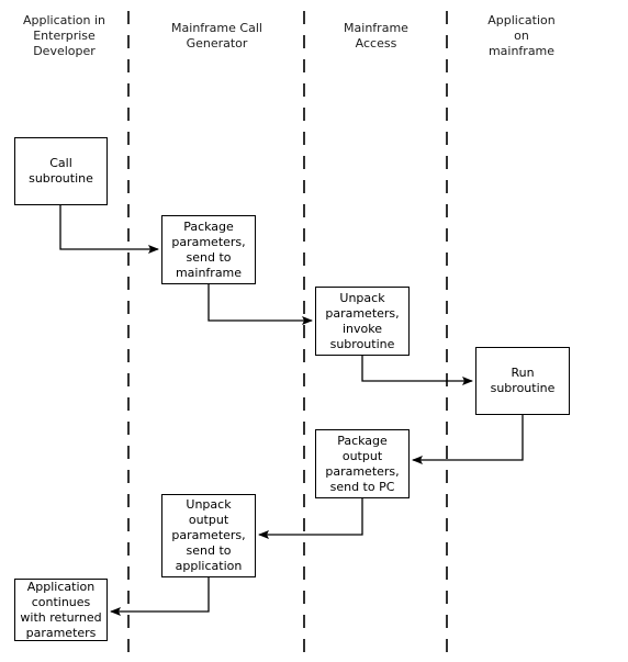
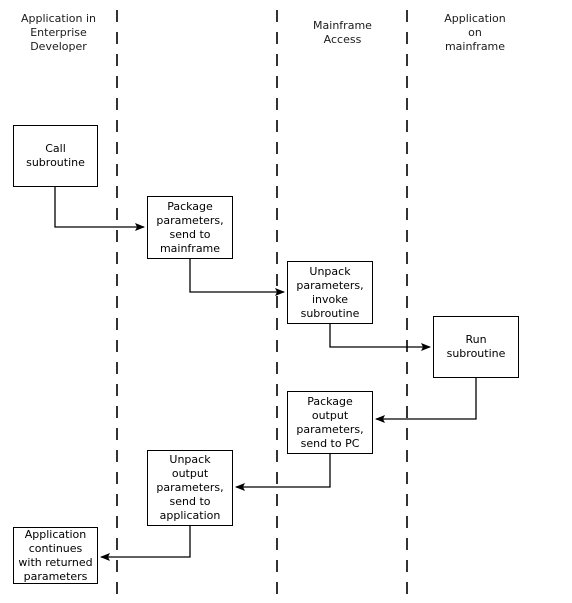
  Application in
  Enterprise
  Developer
- Mainframe Call
- Generator
  Mainframe
  Access
  Application
  on
  mainframe
  Call
  subroutine
  Package
  parameters,
  send to
  mainframe
  Unpack
  parameters,
  invoke
  subroutine
  Run
  subroutine
  Package
  output
  parameters,
  send to PC
  Unpack
  output
  parameters,
  send to
  application
  Application
  continues
  with returned
  parameters
